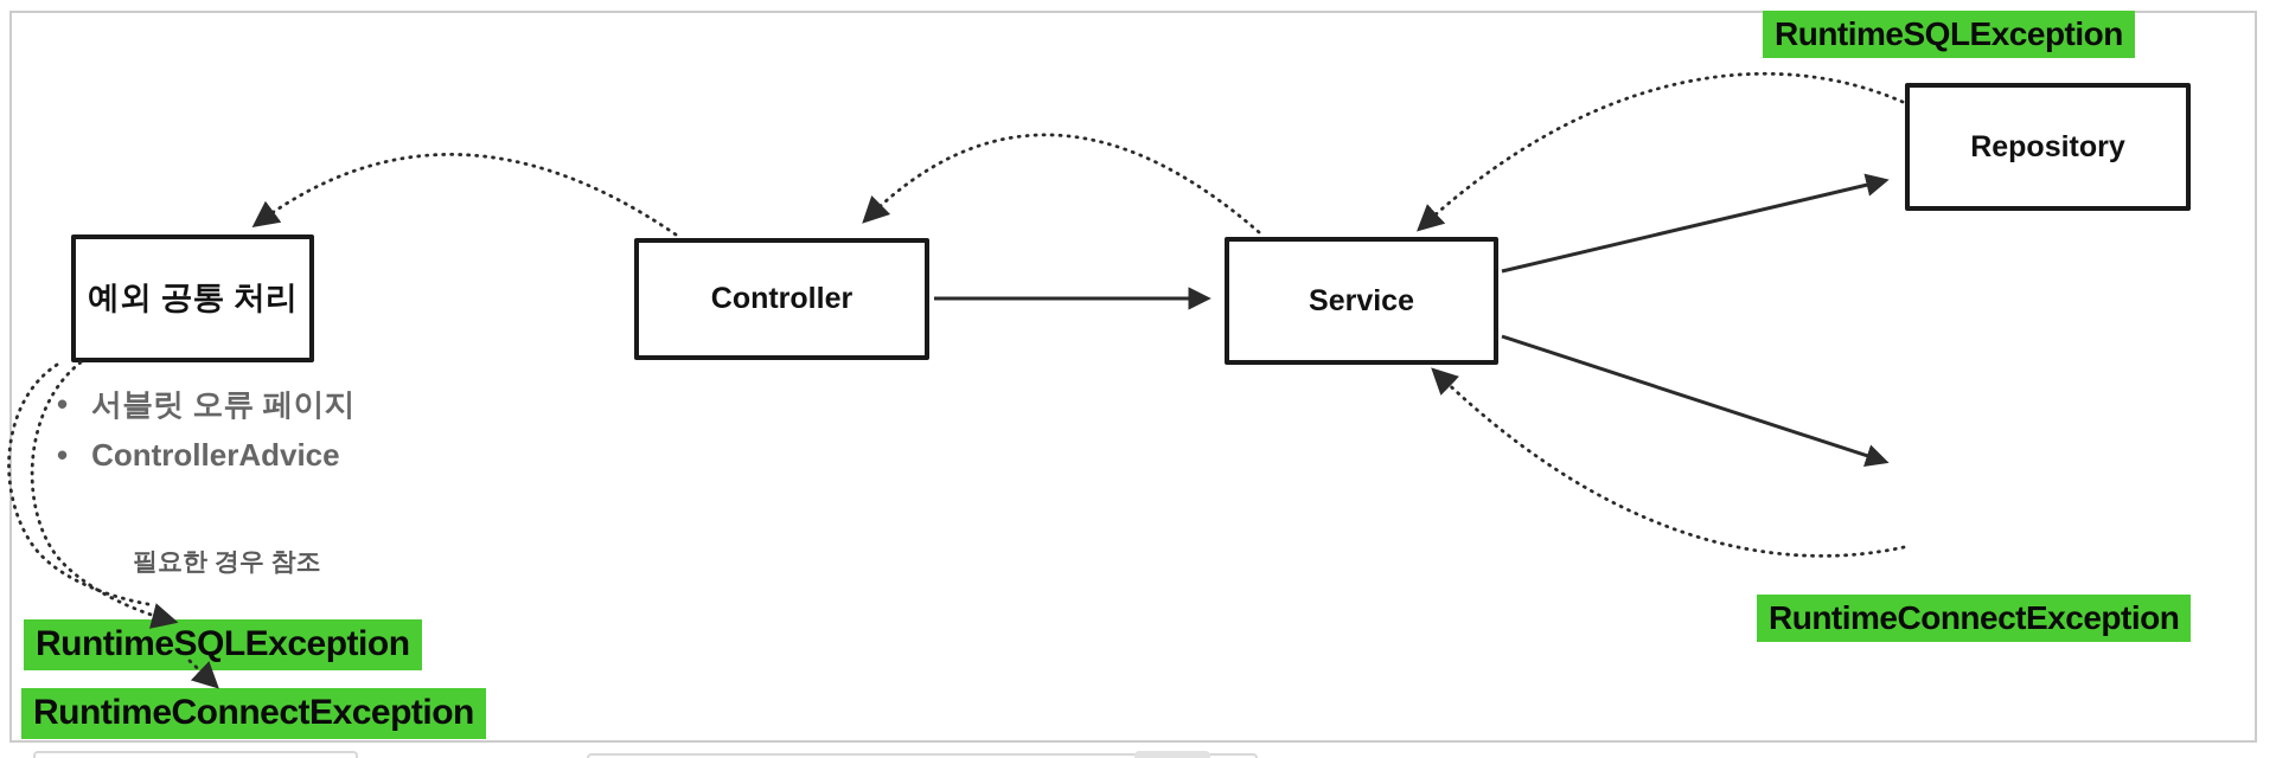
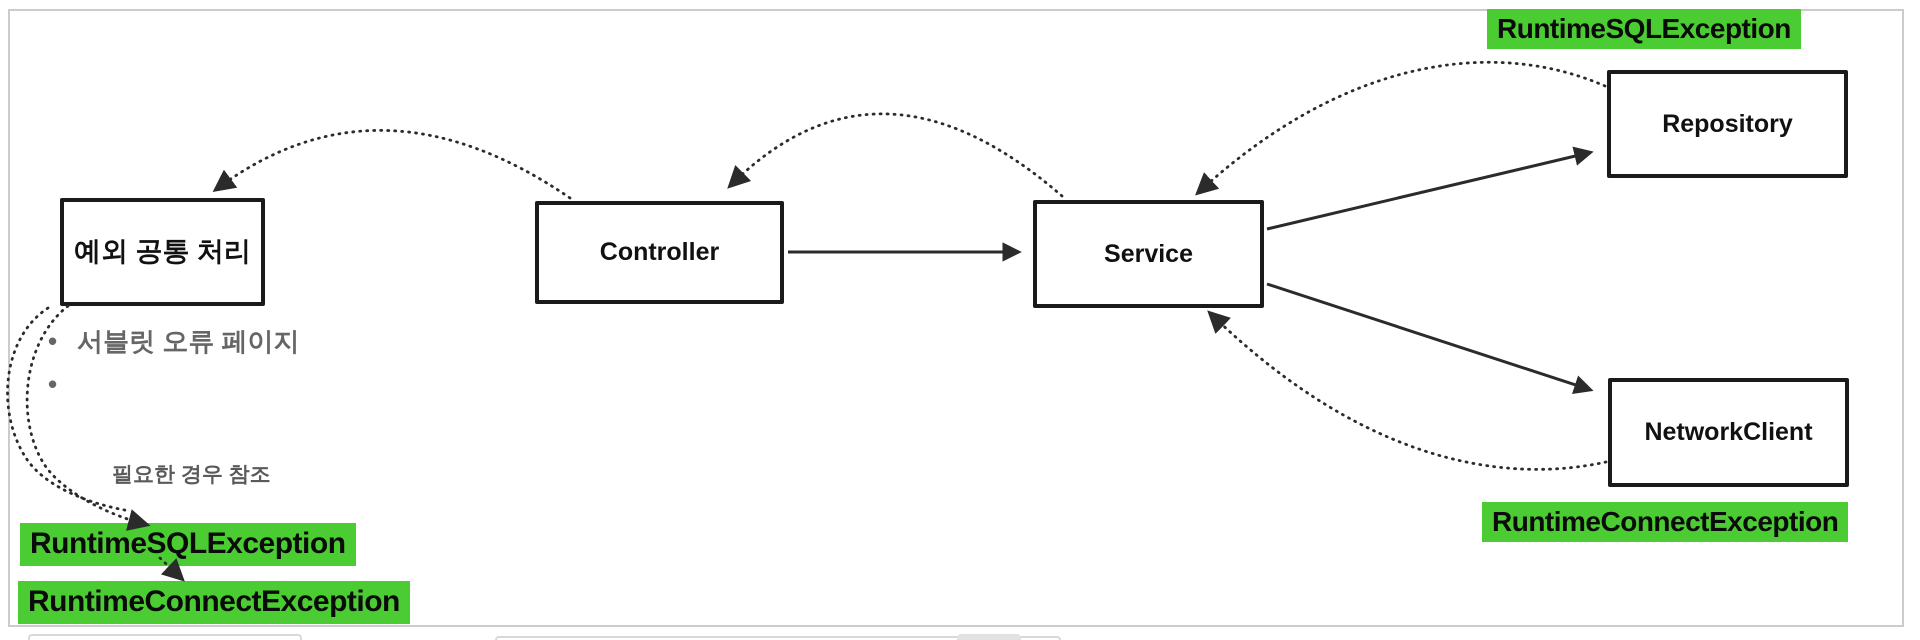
  예외 공통 처리
  Controller
  Service
  Repository
+ NetworkClient
  RuntimeSQLException
  RuntimeConnectException
  RuntimeSQLException
  RuntimeConnectException
  •
  서블릿 오류 페이지
  •
- ControllerAdvice
  필요한 경우 참조
